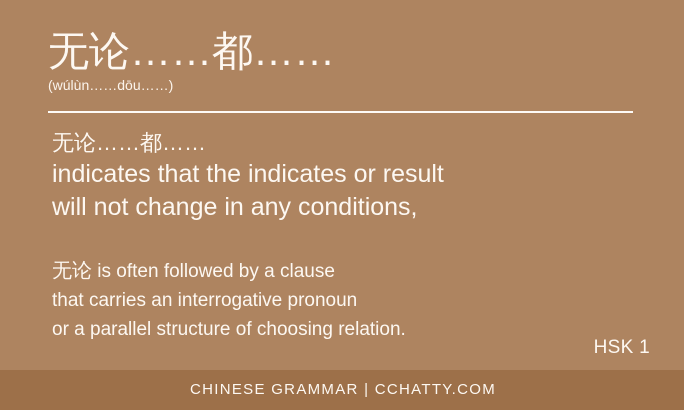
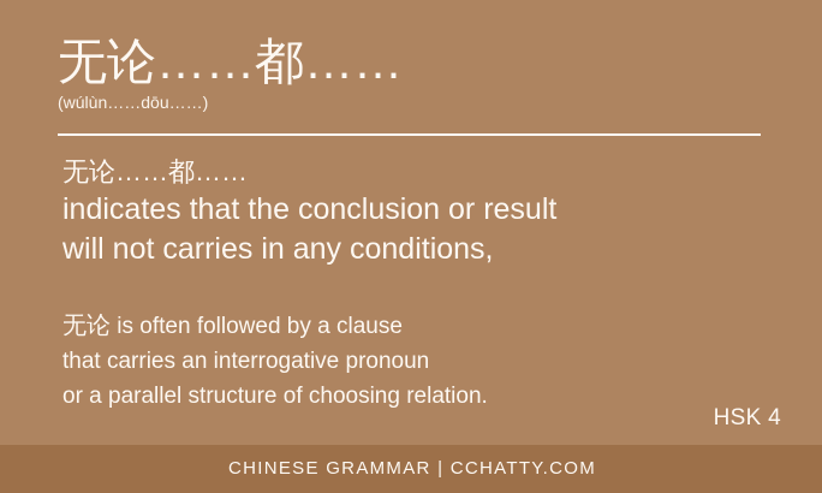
  无论……都……
  (wúlùn……dōu……)
  无论……都……
- indicates that the indicates or result
+ indicates that the conclusion or result
- will not change in any conditions,
+ will not carries in any conditions,
  无论 is often followed by a clause
  that carries an interrogative pronoun
  or a parallel structure of choosing relation.
- HSK 1
+ HSK 4
  CHINESE GRAMMAR | CCHATTY.COM
